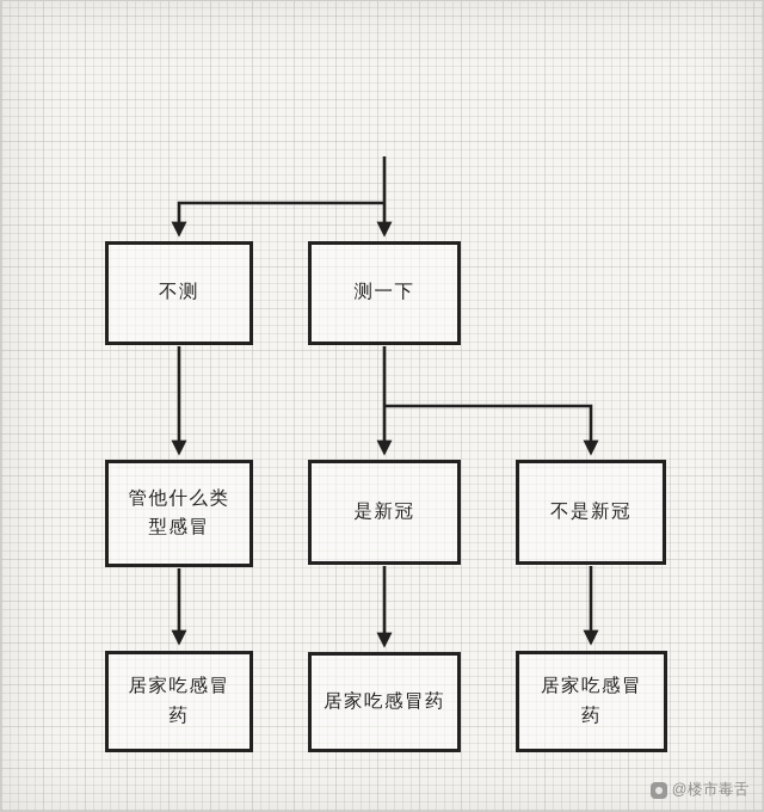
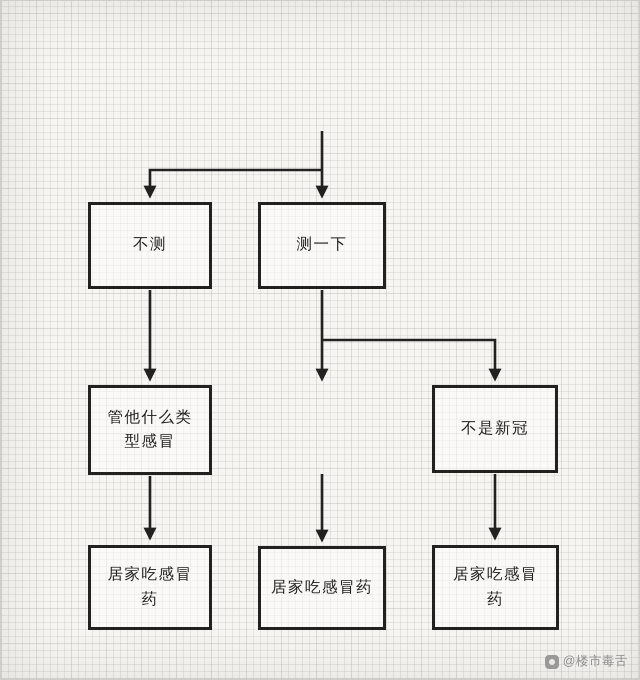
  不测
  测一下
  管他什么类型感冒
- 是新冠
  不是新冠
  居家吃感冒药
  居家吃感冒药
  居家吃感冒药
  @楼市毒舌
